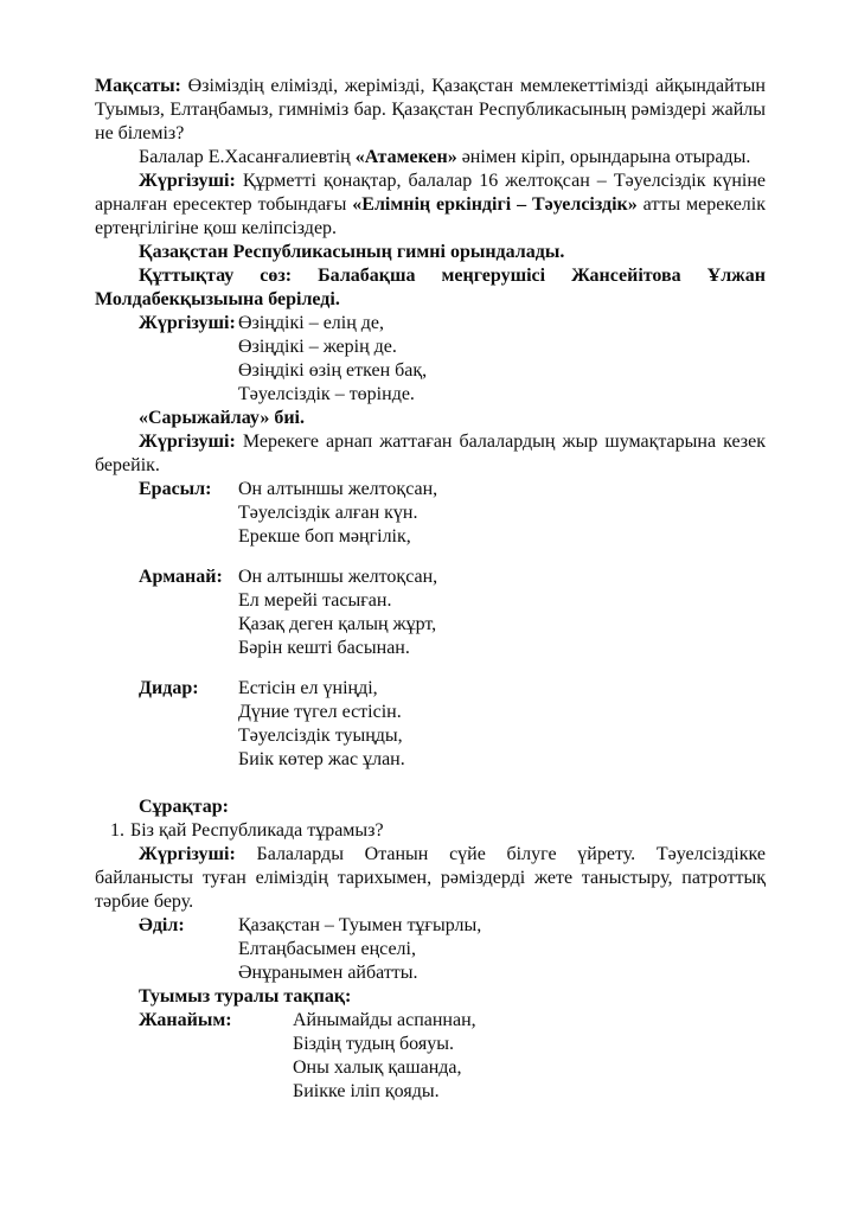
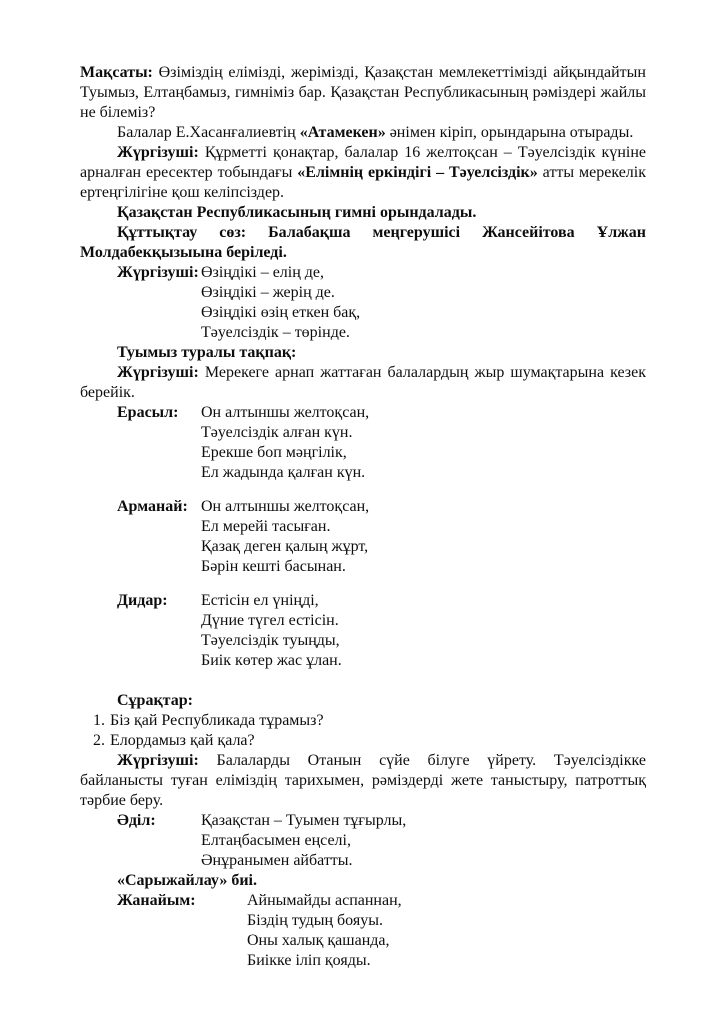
  Мақсаты: Өзіміздің елімізді, жерімізді, Қазақстан мемлекеттімізді айқындайтын Туымыз, Елтаңбамыз, гимніміз бар. Қазақстан Республикасының рәміздері жайлы не білеміз?
  Балалар Е.Хасанғалиевтің «Атамекен» әнімен кіріп, орындарына отырады.
  Жүргізуші: Құрметті қонақтар, балалар 16 желтоқсан – Тәуелсіздік күніне арналған ересектер тобындағы «Елімнің еркіндігі – Тәуелсіздік» атты мерекелік ертеңгілігіне қош келіпсіздер.
  Қазақстан Республикасының гимні орындалады.
  Құттықтау сөз: Балабақша меңгерушісі Жансейітова Ұлжан Молдабекқызыына беріледі.
  Жүргізуші:
  Өзіңдікі – елің де,
  Өзіңдікі – жерің де.
  Өзіңдікі өзің еткен бақ,
  Тәуелсіздік – төрінде.
- «Сарыжайлау» биі.
+ Туымыз туралы тақпақ:
  Жүргізуші: Мерекеге арнап жаттаған балалардың жыр шумақтарына кезек берейік.
  Ерасыл:
  Он алтыншы желтоқсан,
  Тәуелсіздік алған күн.
  Ерекше боп мәңгілік,
+ Ел жадында қалған күн.
  Арманай:
  Он алтыншы желтоқсан,
  Ел мерейі тасыған.
  Қазақ деген қалың жұрт,
  Бәрін кешті басынан.
  Дидар:
  Естісін ел үніңді,
  Дүние түгел естісін.
  Тәуелсіздік туыңды,
  Биік көтер жас ұлан.
  Сұрақтар:
  1. Біз қай Республикада тұрамыз?
+ 2. Елордамыз қай қала?
  Жүргізуші: Балаларды Отанын сүйе білуге үйрету. Тәуелсіздікке байланысты туған еліміздің тарихымен, рәміздерді жете таныстыру, патроттық тәрбие беру.
  Әділ:
  Қазақстан – Туымен тұғырлы,
  Елтаңбасымен еңселі,
  Әнұранымен айбатты.
- Туымыз туралы тақпақ:
+ «Сарыжайлау» биі.
  Жанайым:
  Айнымайды аспаннан,
  Біздің тудың бояуы.
  Оны халық қашанда,
  Биікке іліп қояды.
